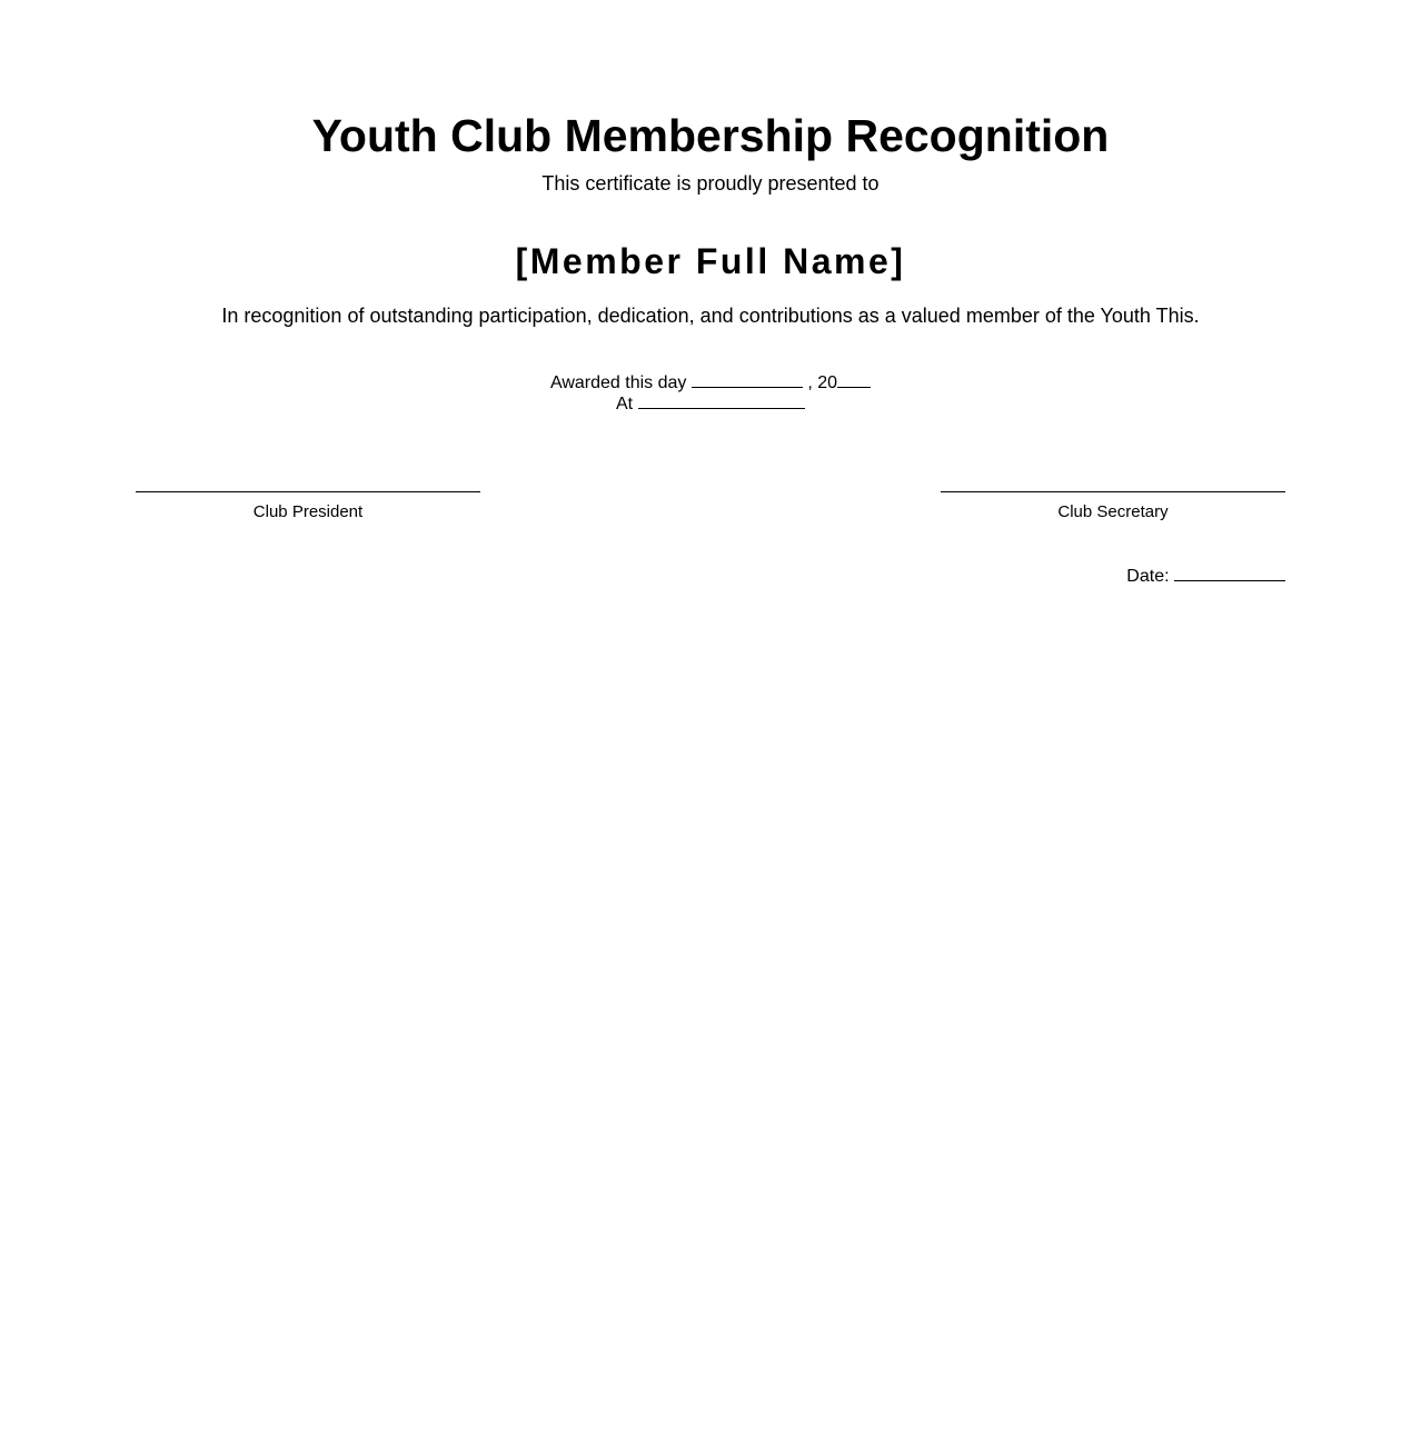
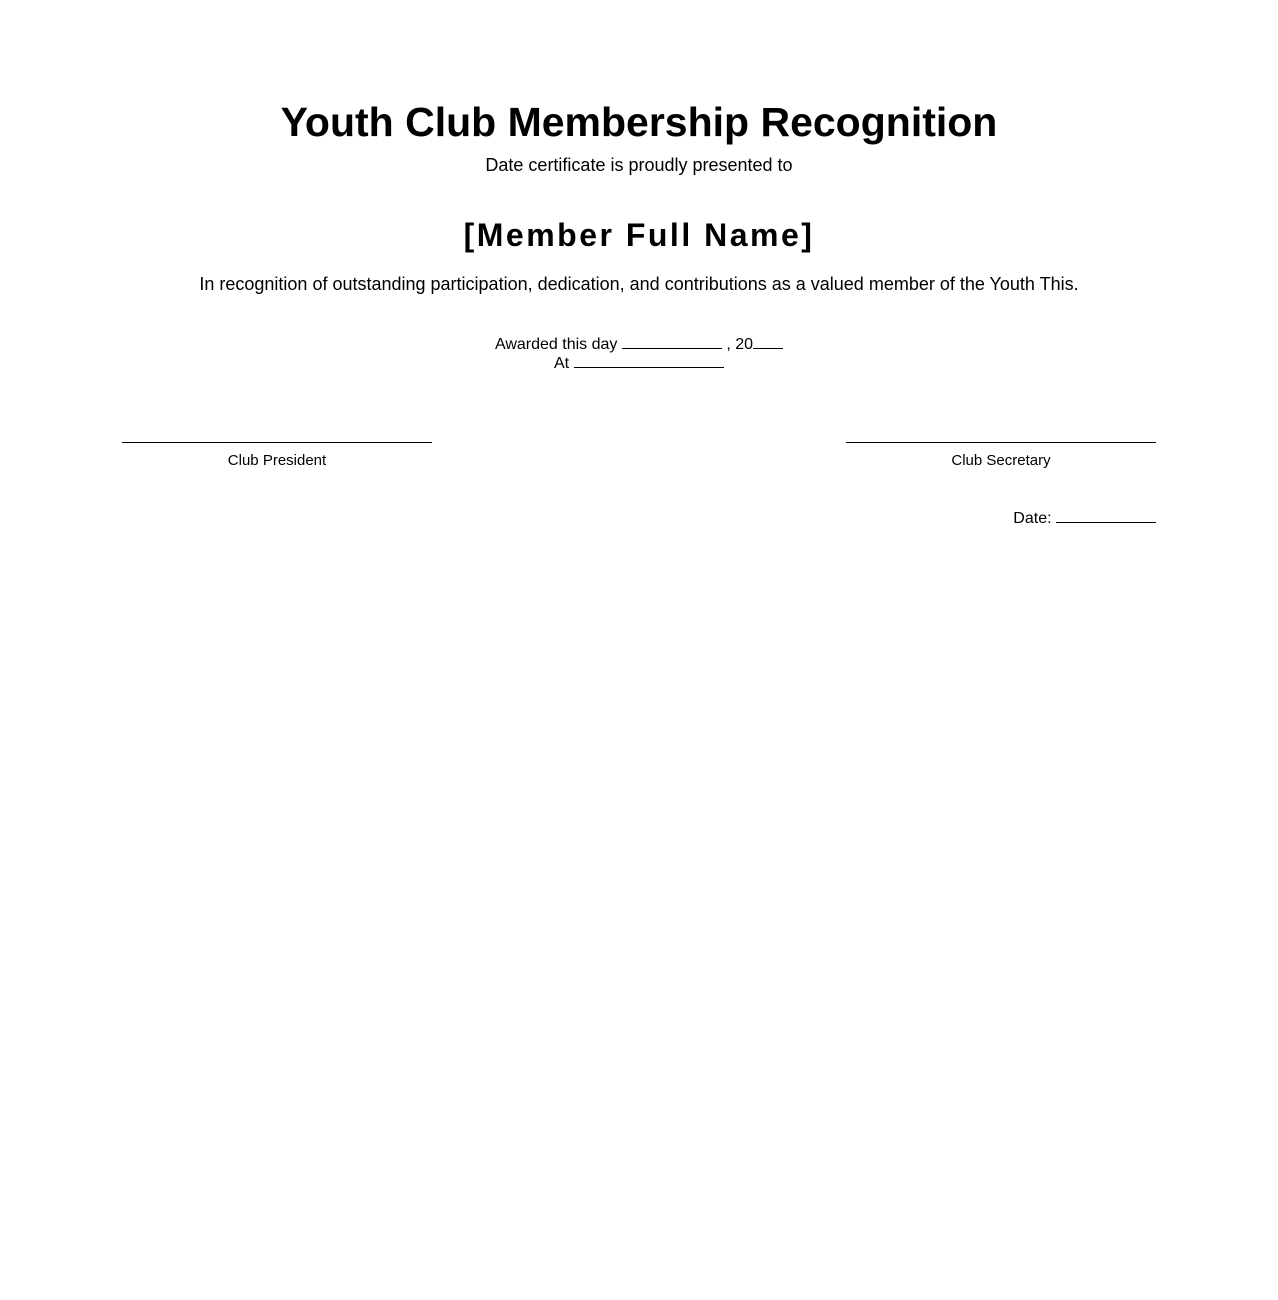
  Youth Club Membership Recognition
- This certificate is proudly presented to
+ Date certificate is proudly presented to
  [Member Full Name]
  In recognition of outstanding participation, dedication, and contributions as a valued member of the Youth This.
  Awarded this day , 20
  At
  Club President
  Club Secretary
  Date:
